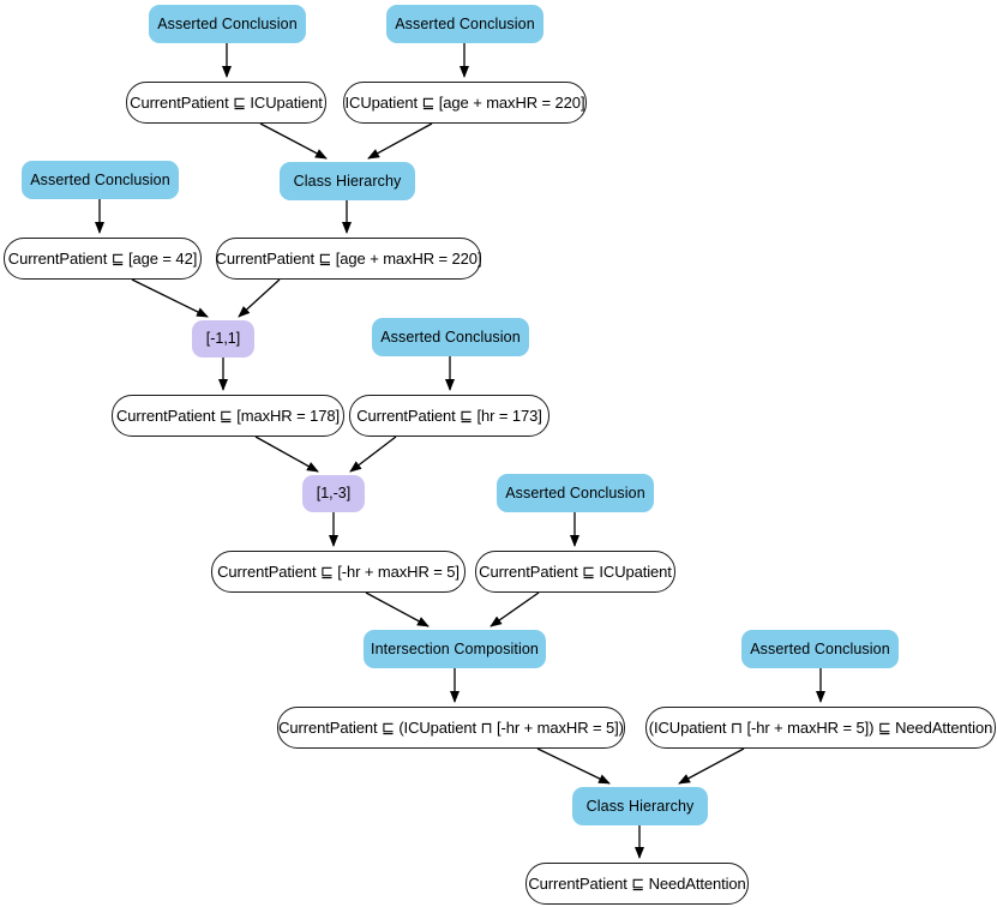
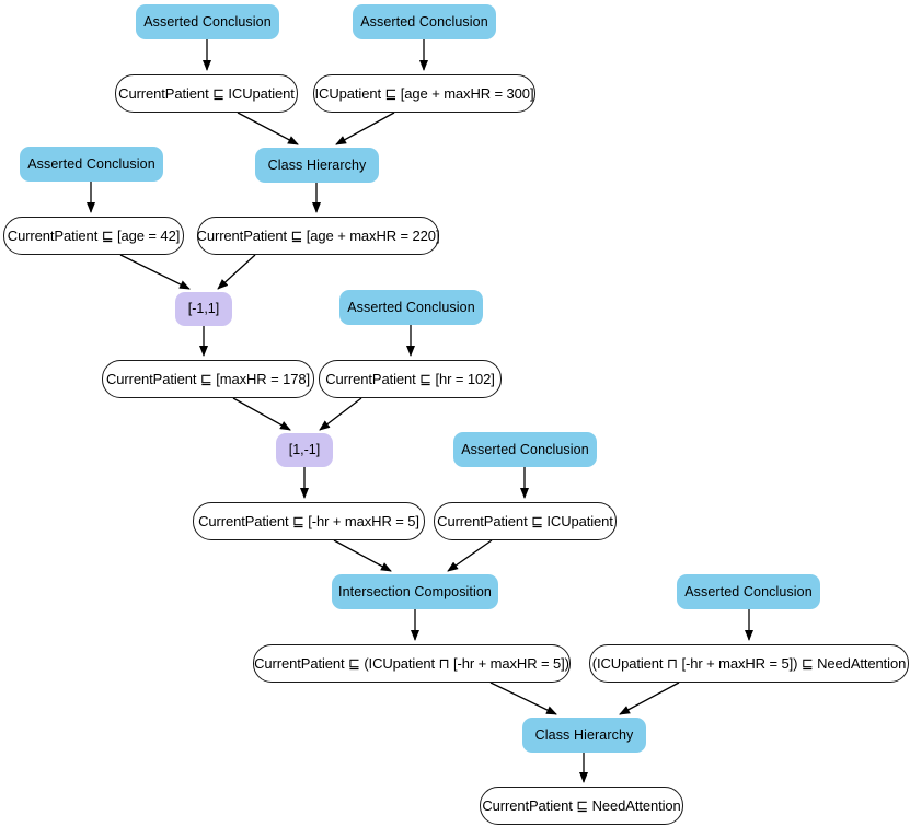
  Asserted Conclusion
  Asserted Conclusion
  CurrentPatient ⊑ ICUpatient
- ICUpatient ⊑ [age + maxHR = 220]
+ ICUpatient ⊑ [age + maxHR = 300]
  Class Hierarchy
  Asserted Conclusion
  CurrentPatient ⊑ [age = 42]
  CurrentPatient ⊑ [age + maxHR = 220]
  [-1,1]
  Asserted Conclusion
  CurrentPatient ⊑ [maxHR = 178]
- CurrentPatient ⊑ [hr = 173]
+ CurrentPatient ⊑ [hr = 102]
- [1,-3]
+ [1,-1]
  Asserted Conclusion
  CurrentPatient ⊑ [-hr + maxHR = 5]
  CurrentPatient ⊑ ICUpatient
  Intersection Composition
  Asserted Conclusion
  CurrentPatient ⊑ (ICUpatient ⊓ [-hr + maxHR = 5])
  (ICUpatient ⊓ [-hr + maxHR = 5]) ⊑ NeedAttention
  Class Hierarchy
  CurrentPatient ⊑ NeedAttention
